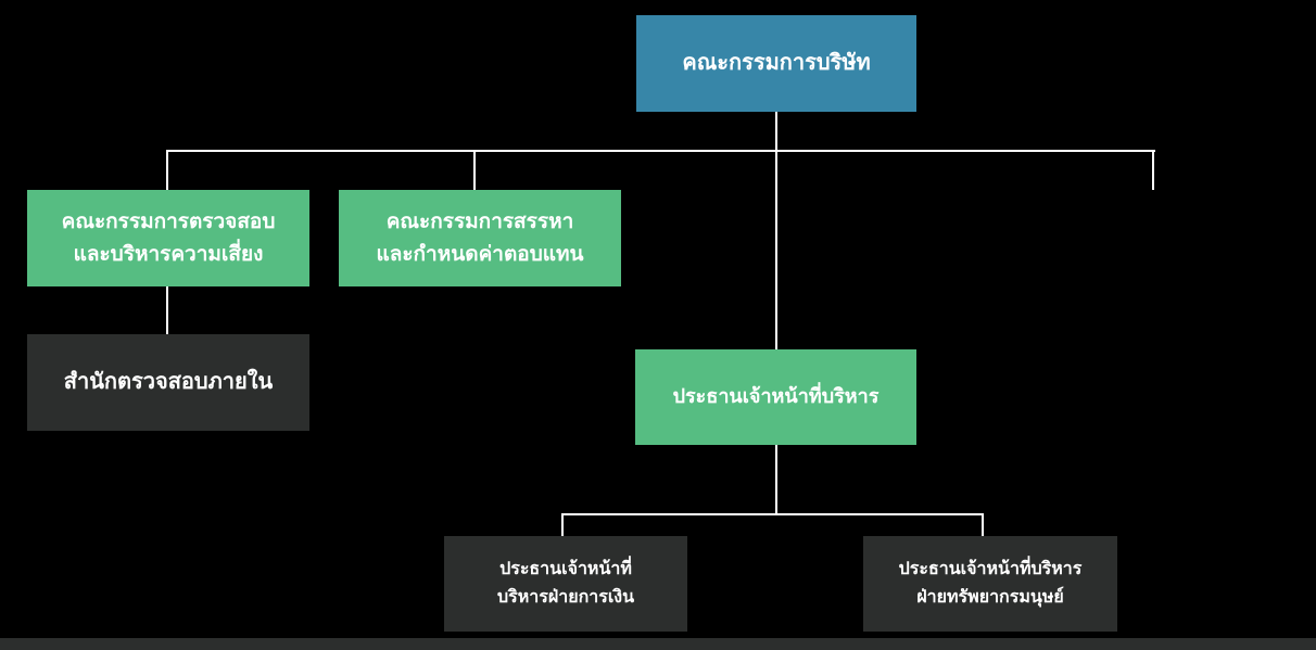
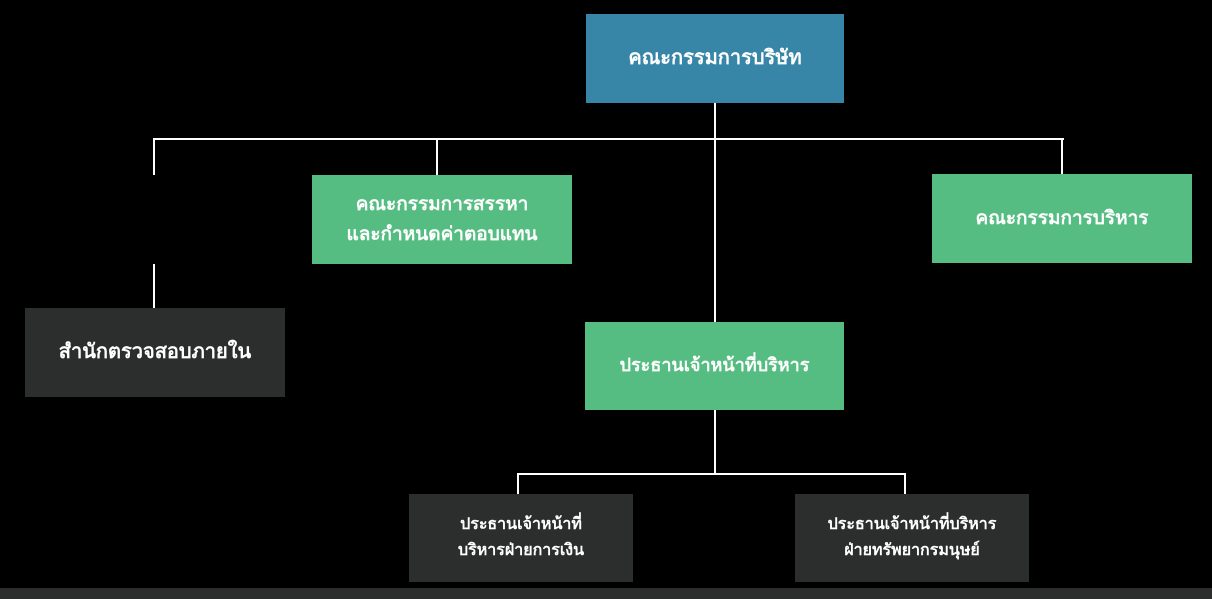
  คณะกรรมการบริษัท
- คณะกรรมการตรวจสอบ
- และบริหารความเสี่ยง
  คณะกรรมการสรรหา
  และกำหนดค่าตอบแทน
+ คณะกรรมการบริหาร
  สำนักตรวจสอบภายใน
  ประธานเจ้าหน้าที่บริหาร
  ประธานเจ้าหน้าที่
  บริหารฝ่ายการเงิน
  ประธานเจ้าหน้าที่บริหาร
  ฝ่ายทรัพยากรมนุษย์
